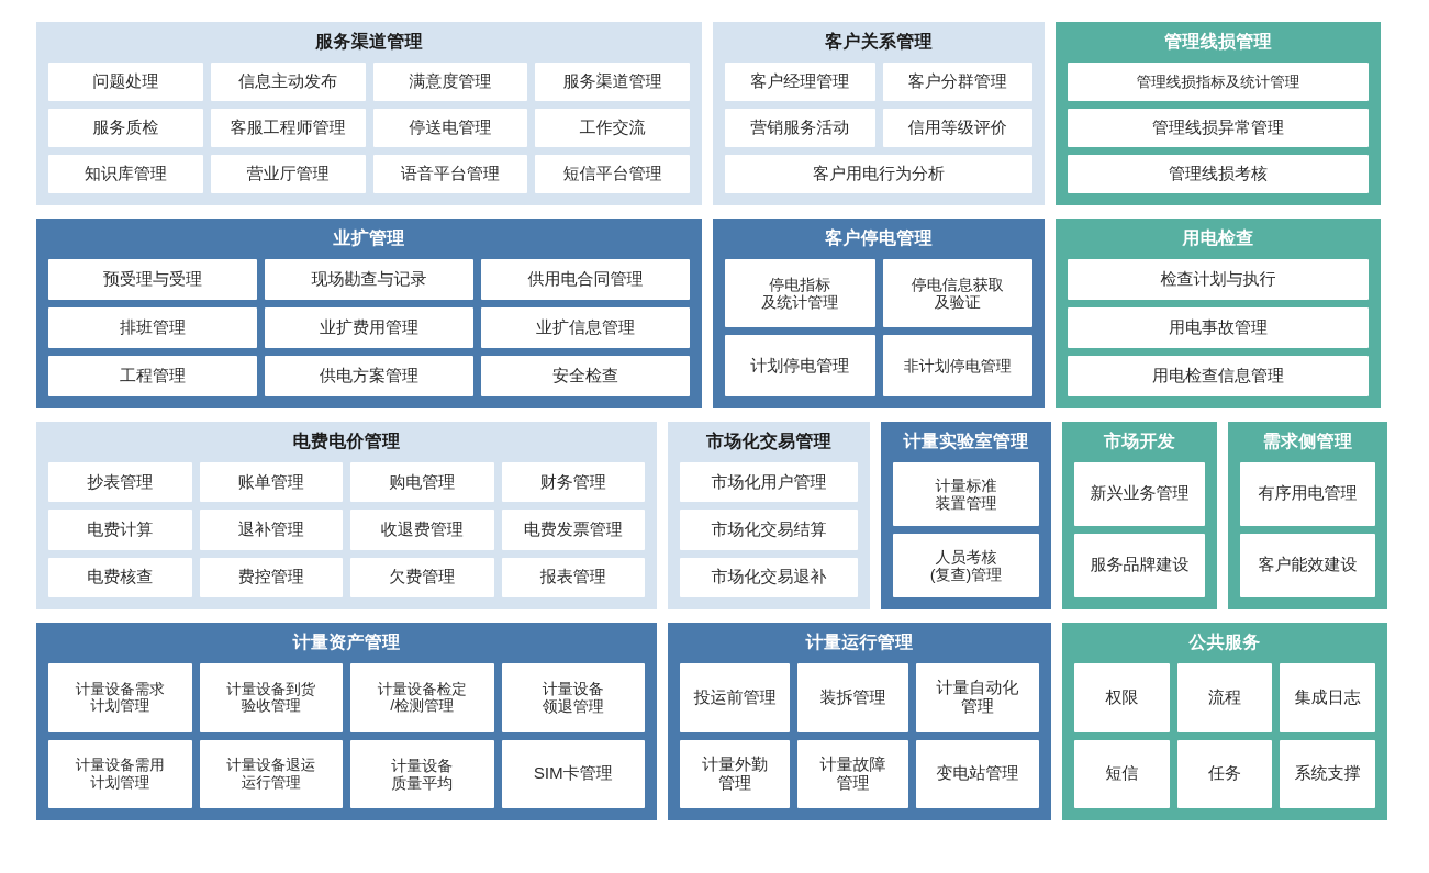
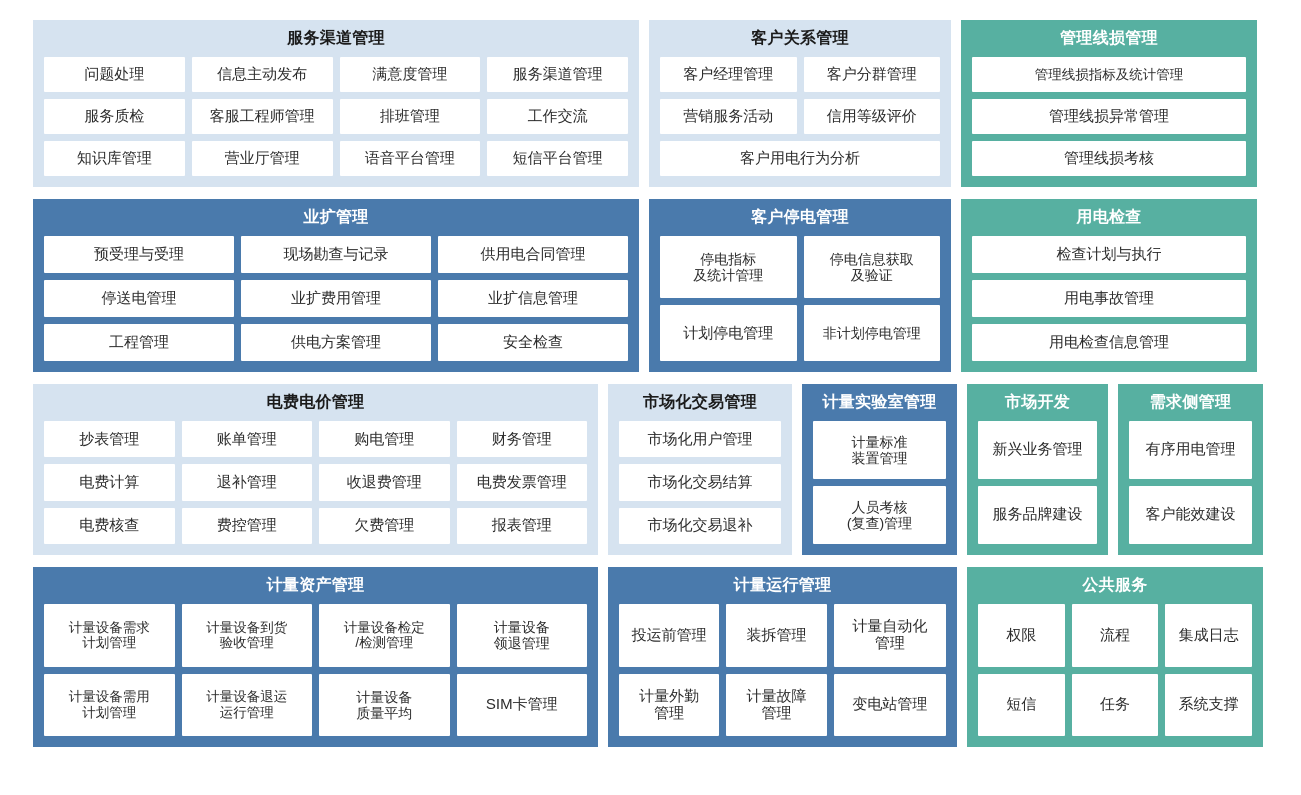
  服务渠道管理
  问题处理
  信息主动发布
  满意度管理
  服务渠道管理
  服务质检
  客服工程师管理
- 停送电管理
+ 排班管理
  工作交流
  知识库管理
  营业厅管理
  语音平台管理
  短信平台管理
  客户关系管理
  客户经理管理
  客户分群管理
  营销服务活动
  信用等级评价
  客户用电行为分析
  管理线损管理
  管理线损指标及统计管理
  管理线损异常管理
  管理线损考核
  业扩管理
  预受理与受理
  现场勘查与记录
  供用电合同管理
- 排班管理
+ 停送电管理
  业扩费用管理
  业扩信息管理
  工程管理
  供电方案管理
  安全检查
  客户停电管理
  停电指标
  及统计管理
  停电信息获取
  及验证
  计划停电管理
  非计划停电管理
  用电检查
  检查计划与执行
  用电事故管理
  用电检查信息管理
  电费电价管理
  抄表管理
  账单管理
  购电管理
  财务管理
  电费计算
  退补管理
  收退费管理
  电费发票管理
  电费核查
  费控管理
  欠费管理
  报表管理
  市场化交易管理
  市场化用户管理
  市场化交易结算
  市场化交易退补
  计量实验室管理
  计量标准
  装置管理
  人员考核
  (复查)管理
  市场开发
  新兴业务管理
  服务品牌建设
  需求侧管理
  有序用电管理
  客户能效建设
  计量资产管理
  计量设备需求
  计划管理
  计量设备到货
  验收管理
  计量设备检定
  /检测管理
  计量设备
  领退管理
  计量设备需用
  计划管理
  计量设备退运
  运行管理
  计量设备
  质量平均
  SIM卡管理
  计量运行管理
  投运前管理
  装拆管理
  计量自动化
  管理
  计量外勤
  管理
  计量故障
  管理
  变电站管理
  公共服务
  权限
  流程
  集成日志
  短信
  任务
  系统支撑
